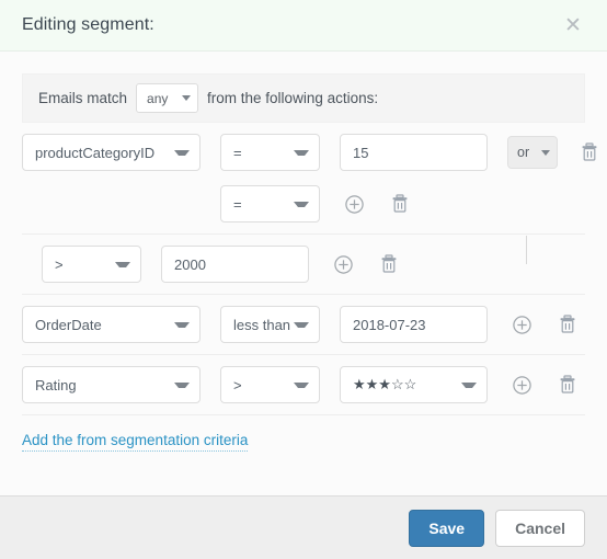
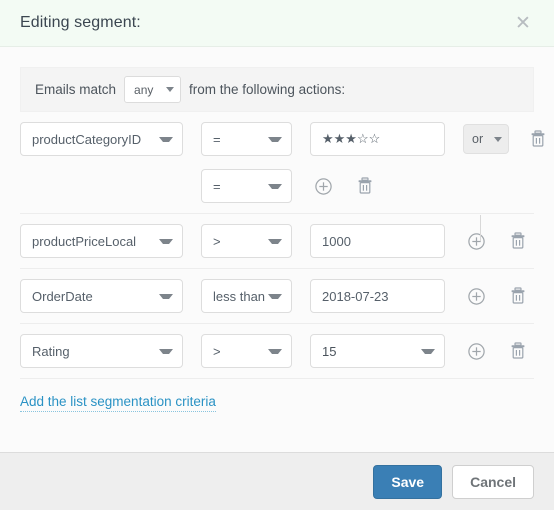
  Editing segment:
  ✕
  Emails match
  any
  from the following actions:
  productCategoryID
  =
- 15
+ ★★★☆☆
  or
  =
+ productPriceLocal
  >
- 2000
+ 1000
  OrderDate
  less than
  2018-07-23
  Rating
  >
- ★★★☆☆
+ 15
- Add the from segmentation criteria
+ Add the list segmentation criteria
  Save
  Cancel
